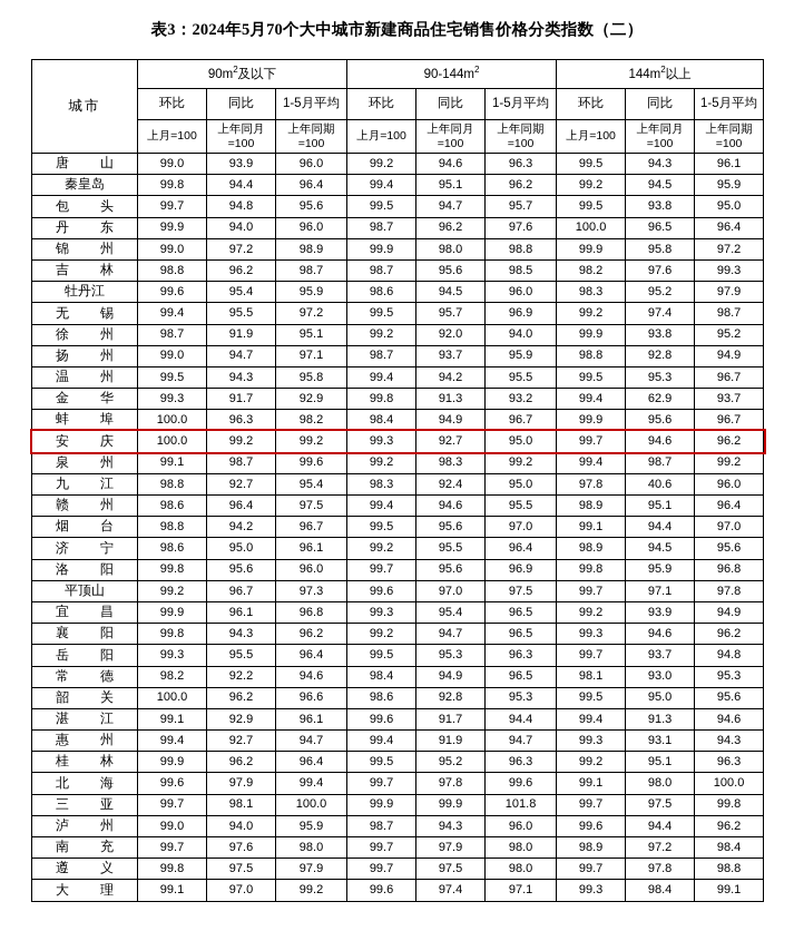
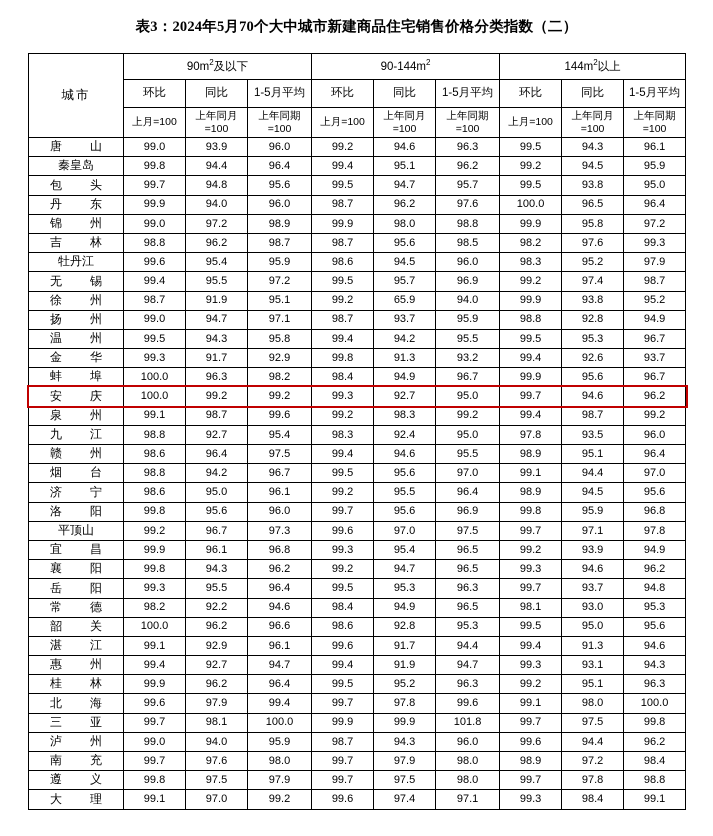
  表3：2024年5月70个大中城市新建商品住宅销售价格分类指数（二）
  城市	90m2及以下	90-144m2	144m2以上
  环比	同比	1-5月平均	环比	同比	1-5月平均	环比	同比	1-5月平均
  上月=100	上年同月=100	上年同期=100	上月=100	上年同月=100	上年同期=100	上月=100	上年同月=100	上年同期=100
  唐 山	99.0	93.9	96.0	99.2	94.6	96.3	99.5	94.3	96.1
  秦皇岛	99.8	94.4	96.4	99.4	95.1	96.2	99.2	94.5	95.9
  包 头	99.7	94.8	95.6	99.5	94.7	95.7	99.5	93.8	95.0
  丹 东	99.9	94.0	96.0	98.7	96.2	97.6	100.0	96.5	96.4
  锦 州	99.0	97.2	98.9	99.9	98.0	98.8	99.9	95.8	97.2
  吉 林	98.8	96.2	98.7	98.7	95.6	98.5	98.2	97.6	99.3
  牡丹江	99.6	95.4	95.9	98.6	94.5	96.0	98.3	95.2	97.9
  无 锡	99.4	95.5	97.2	99.5	95.7	96.9	99.2	97.4	98.7
- 徐 州	98.7	91.9	95.1	99.2	92.0	94.0	99.9	93.8	95.2
+ 徐 州	98.7	91.9	95.1	99.2	65.9	94.0	99.9	93.8	95.2
  扬 州	99.0	94.7	97.1	98.7	93.7	95.9	98.8	92.8	94.9
  温 州	99.5	94.3	95.8	99.4	94.2	95.5	99.5	95.3	96.7
- 金 华	99.3	91.7	92.9	99.8	91.3	93.2	99.4	62.9	93.7
+ 金 华	99.3	91.7	92.9	99.8	91.3	93.2	99.4	92.6	93.7
  蚌 埠	100.0	96.3	98.2	98.4	94.9	96.7	99.9	95.6	96.7
  安 庆	100.0	99.2	99.2	99.3	92.7	95.0	99.7	94.6	96.2
  泉 州	99.1	98.7	99.6	99.2	98.3	99.2	99.4	98.7	99.2
- 九 江	98.8	92.7	95.4	98.3	92.4	95.0	97.8	40.6	96.0
+ 九 江	98.8	92.7	95.4	98.3	92.4	95.0	97.8	93.5	96.0
  赣 州	98.6	96.4	97.5	99.4	94.6	95.5	98.9	95.1	96.4
  烟 台	98.8	94.2	96.7	99.5	95.6	97.0	99.1	94.4	97.0
  济 宁	98.6	95.0	96.1	99.2	95.5	96.4	98.9	94.5	95.6
  洛 阳	99.8	95.6	96.0	99.7	95.6	96.9	99.8	95.9	96.8
  平顶山	99.2	96.7	97.3	99.6	97.0	97.5	99.7	97.1	97.8
  宜 昌	99.9	96.1	96.8	99.3	95.4	96.5	99.2	93.9	94.9
  襄 阳	99.8	94.3	96.2	99.2	94.7	96.5	99.3	94.6	96.2
  岳 阳	99.3	95.5	96.4	99.5	95.3	96.3	99.7	93.7	94.8
  常 德	98.2	92.2	94.6	98.4	94.9	96.5	98.1	93.0	95.3
  韶 关	100.0	96.2	96.6	98.6	92.8	95.3	99.5	95.0	95.6
  湛 江	99.1	92.9	96.1	99.6	91.7	94.4	99.4	91.3	94.6
  惠 州	99.4	92.7	94.7	99.4	91.9	94.7	99.3	93.1	94.3
  桂 林	99.9	96.2	96.4	99.5	95.2	96.3	99.2	95.1	96.3
  北 海	99.6	97.9	99.4	99.7	97.8	99.6	99.1	98.0	100.0
  三 亚	99.7	98.1	100.0	99.9	99.9	101.8	99.7	97.5	99.8
  泸 州	99.0	94.0	95.9	98.7	94.3	96.0	99.6	94.4	96.2
  南 充	99.7	97.6	98.0	99.7	97.9	98.0	98.9	97.2	98.4
  遵 义	99.8	97.5	97.9	99.7	97.5	98.0	99.7	97.8	98.8
  大 理	99.1	97.0	99.2	99.6	97.4	97.1	99.3	98.4	99.1
